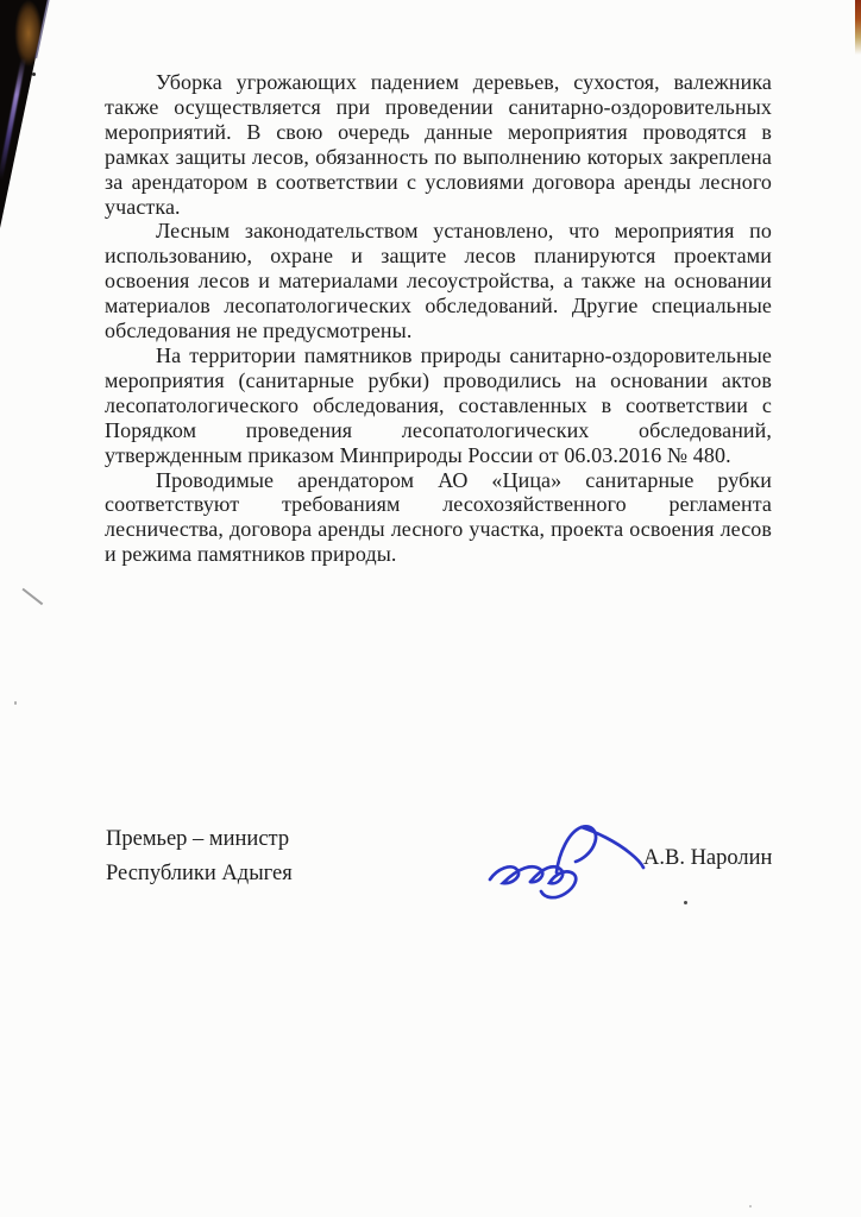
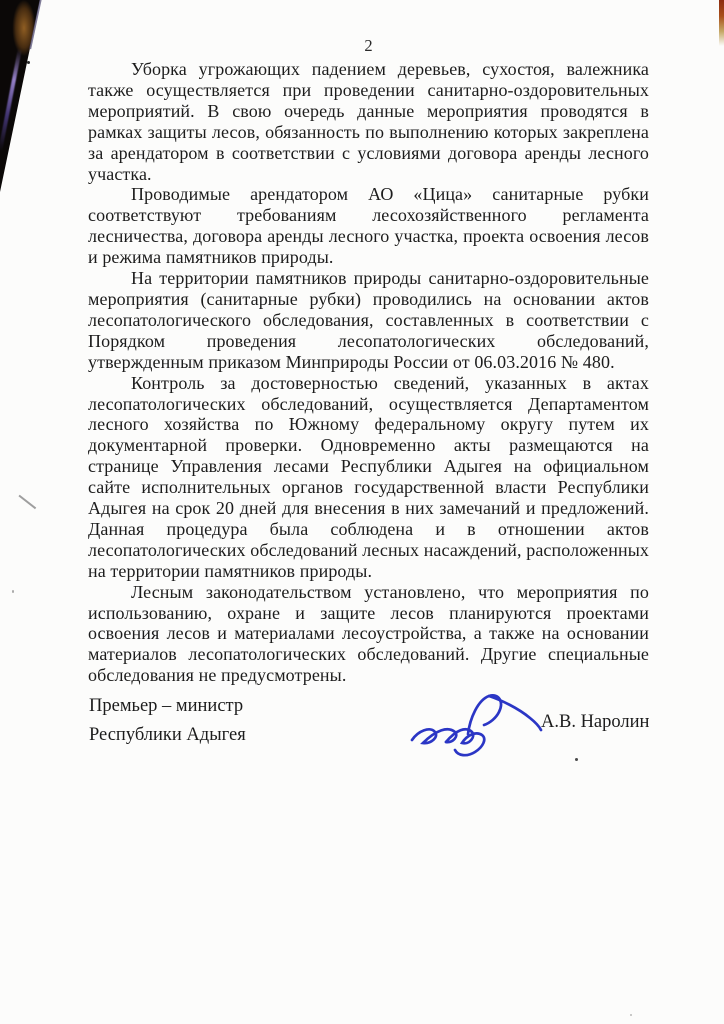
+ 2
  Уборка угрожающих падением деревьев, сухостоя, валежника также осуществляется при проведении санитарно-оздоровительных мероприятий. В свою очередь данные мероприятия проводятся в рамках защиты лесов, обязанность по выполнению которых закреплена за арендатором в соответствии с условиями договора аренды лесного участка.
- Лесным законодательством установлено, что мероприятия по использованию, охране и защите лесов планируются проектами освоения лесов и материалами лесоустройства, а также на основании материалов лесопатологических обследований. Другие специальные обследования не предусмотрены.
+ Проводимые арендатором АО «Цица» санитарные рубки соответствуют требованиям лесохозяйственного регламента лесничества, договора аренды лесного участка, проекта освоения лесов и режима памятников природы.
  На территории памятников природы санитарно-оздоровительные мероприятия (санитарные рубки) проводились на основании актов лесопатологического обследования, составленных в соответствии с Порядком проведения лесопатологических обследований, утвержденным приказом Минприроды России от 06.03.2016 № 480.
+ Контроль за достоверностью сведений, указанных в актах лесопатологических обследований, осуществляется Департаментом лесного хозяйства по Южному федеральному округу путем их документарной проверки. Одновременно акты размещаются на странице Управления лесами Республики Адыгея на официальном сайте исполнительных органов государственной власти Республики Адыгея на срок 20 дней для внесения в них замечаний и предложений. Данная процедура была соблюдена и в отношении актов лесопатологических обследований лесных насаждений, расположенных на территории памятников природы.
- Проводимые арендатором АО «Цица» санитарные рубки соответствуют требованиям лесохозяйственного регламента лесничества, договора аренды лесного участка, проекта освоения лесов и режима памятников природы.
+ Лесным законодательством установлено, что мероприятия по использованию, охране и защите лесов планируются проектами освоения лесов и материалами лесоустройства, а также на основании материалов лесопатологических обследований. Другие специальные обследования не предусмотрены.
  Премьер – министр
  Республики Адыгея
  А.В. Наролин
